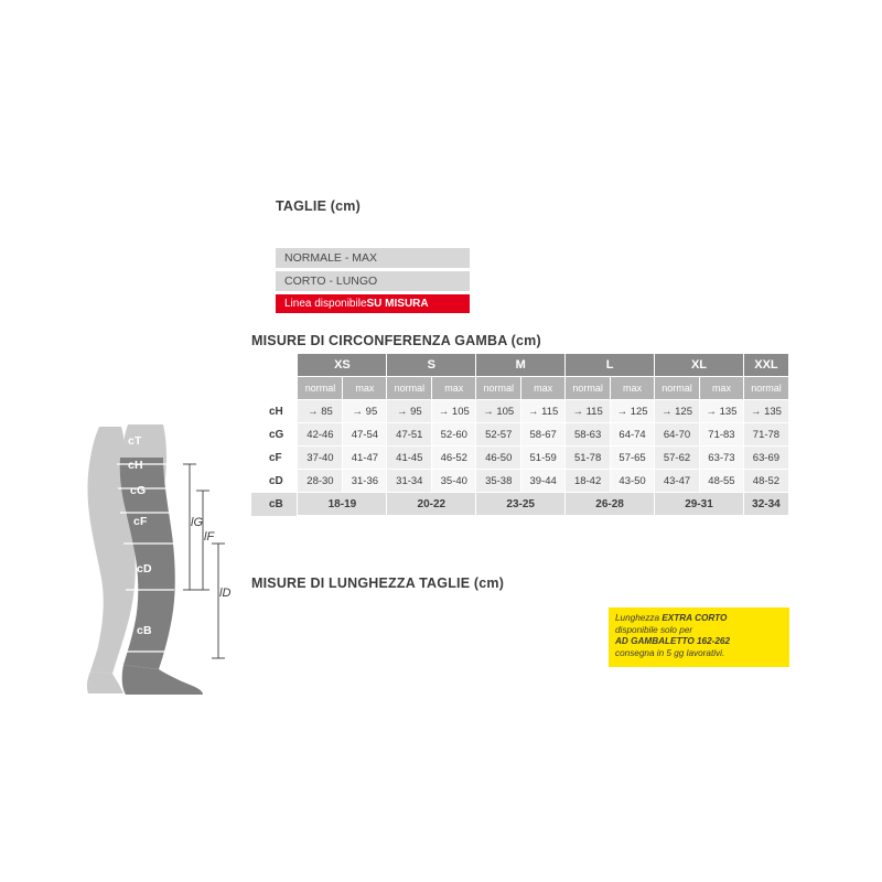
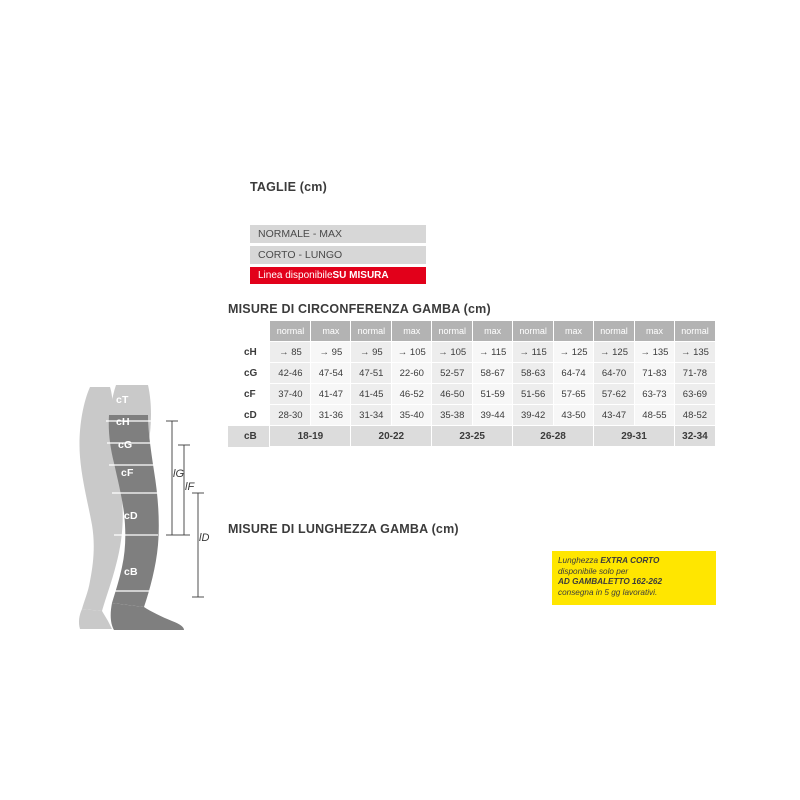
  cT
  cH
  cG
  cF
  cD
  cB
  lG
  lF
  lD
  TAGLIE (cm)
  NORMALE - MAX
  CORTO - LUNGO
  Linea disponibile
  SU MISURA
  MISURE DI CIRCONFERENZA GAMBA (cm)
- 	XS	S	M	L	XL	XXL
  	normal	max	normal	max	normal	max	normal	max	normal	max	normal
  cH	→ 85	→ 95	→ 95	→ 105	→ 105	→ 115	→ 115	→ 125	→ 125	→ 135	→ 135
- cG	42-46	47-54	47-51	52-60	52-57	58-67	58-63	64-74	64-70	71-83	71-78
+ cG	42-46	47-54	47-51	22-60	52-57	58-67	58-63	64-74	64-70	71-83	71-78
- cF	37-40	41-47	41-45	46-52	46-50	51-59	51-78	57-65	57-62	63-73	63-69
+ cF	37-40	41-47	41-45	46-52	46-50	51-59	51-56	57-65	57-62	63-73	63-69
- cD	28-30	31-36	31-34	35-40	35-38	39-44	18-42	43-50	43-47	48-55	48-52
+ cD	28-30	31-36	31-34	35-40	35-38	39-44	39-42	43-50	43-47	48-55	48-52
  cB	18-19	20-22	23-25	26-28	29-31	32-34
- MISURE DI LUNGHEZZA TAGLIE (cm)
+ MISURE DI LUNGHEZZA GAMBA (cm)
  Lunghezza EXTRA CORTO
  disponibile solo per
  AD GAMBALETTO 162-262
  consegna in 5 gg lavorativi.
